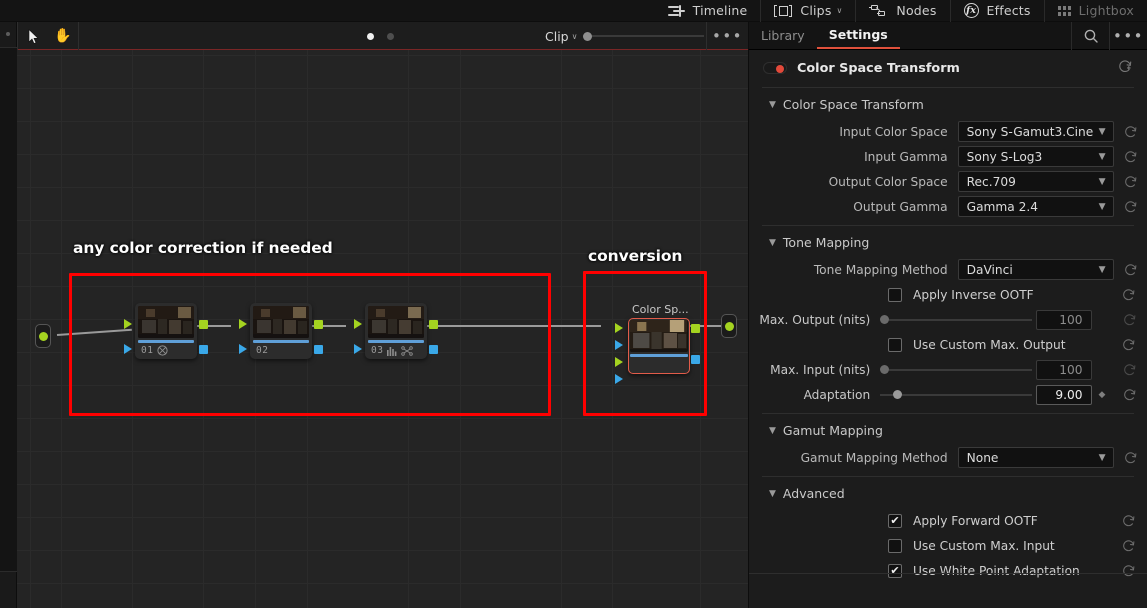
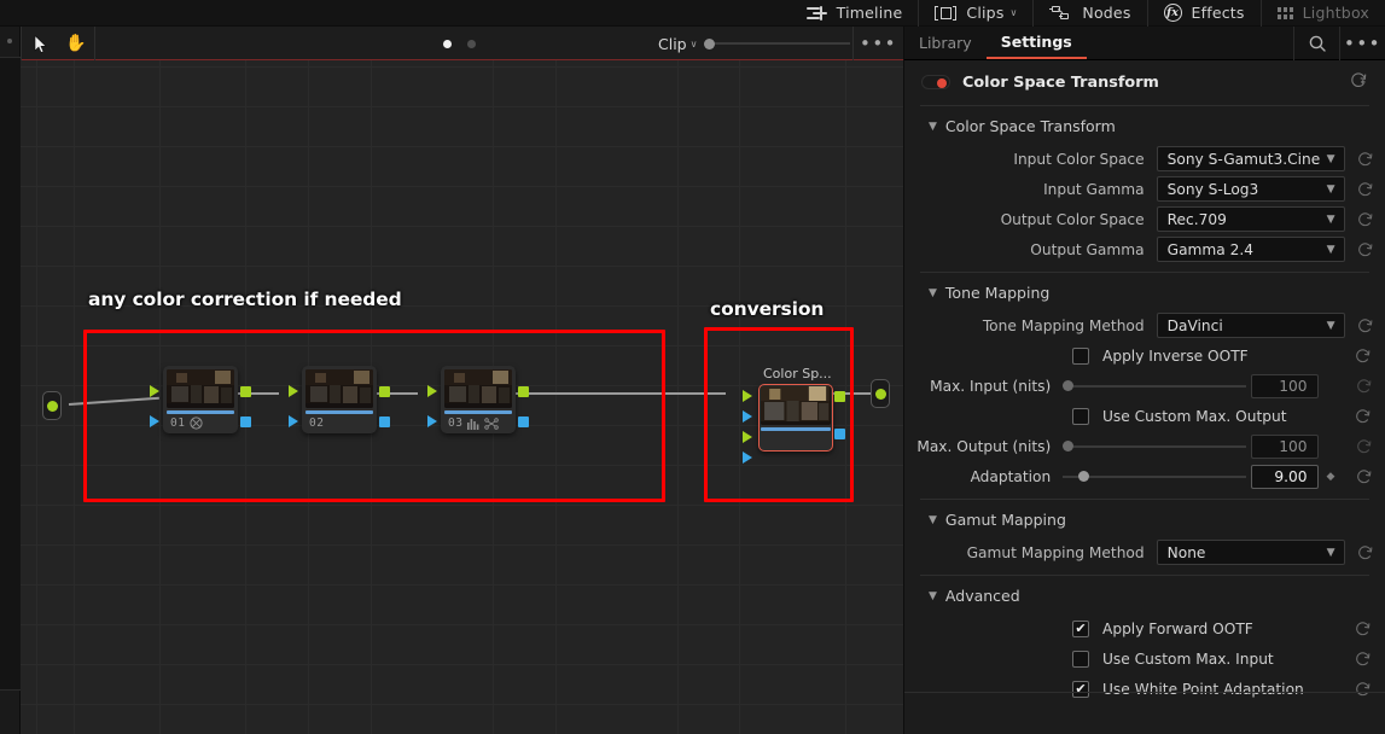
  Timeline
  Clips
  ∨
  Nodes
  fx
  Effects
  Lightbox
  ✋
  Clip
  ∨
  •••
  any color correction if needed
  conversion
  01
  02
  03
  Color Sp...
  Library
  Settings
  •••
  Color Space Transform
  ▼
  Color Space Transform
  Input Color Space
  Sony S-Gamut3.Cine
  ▼
  Input Gamma
  Sony S-Log3
  ▼
  Output Color Space
  Rec.709
  ▼
  Output Gamma
  Gamma 2.4
  ▼
  ▼
  Tone Mapping
  Tone Mapping Method
  DaVinci
  ▼
  Apply Inverse OOTF
- Max. Output (nits)
+ Max. Input (nits)
  100
  Use Custom Max. Output
- Max. Input (nits)
+ Max. Output (nits)
  100
  Adaptation
  9.00
  ◆
  ▼
  Gamut Mapping
  Gamut Mapping Method
  None
  ▼
  ▼
  Advanced
  ✔
  Apply Forward OOTF
  Use Custom Max. Input
  ✔
  Use White Point Adaptation
